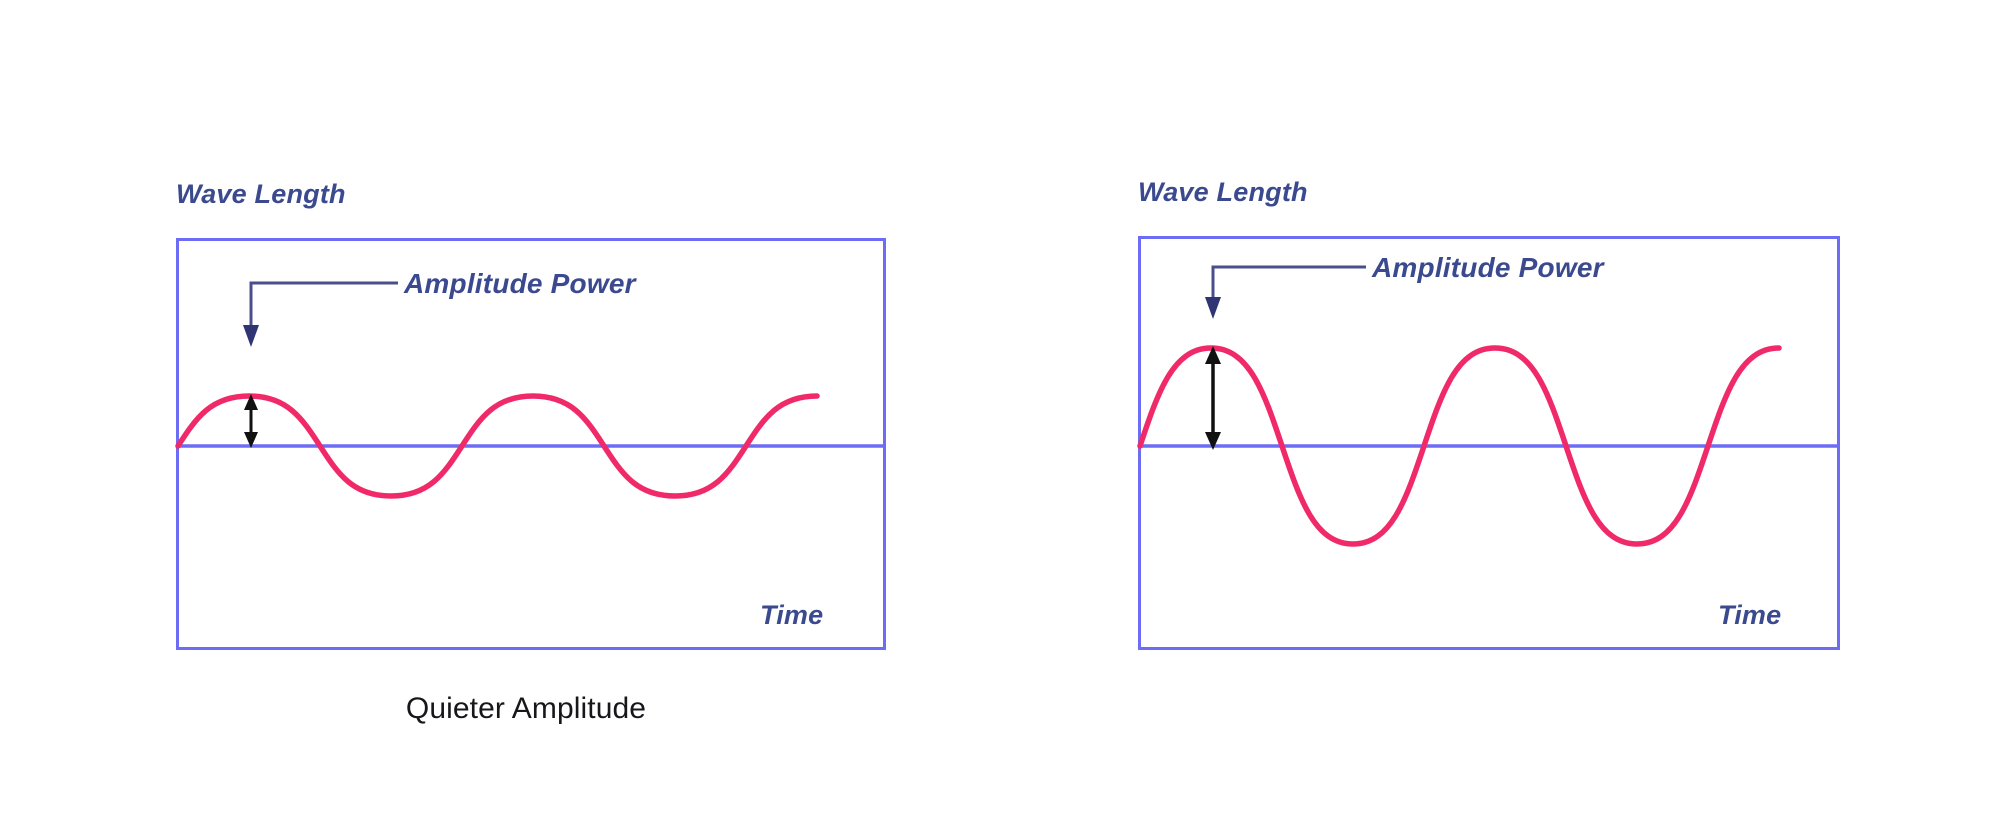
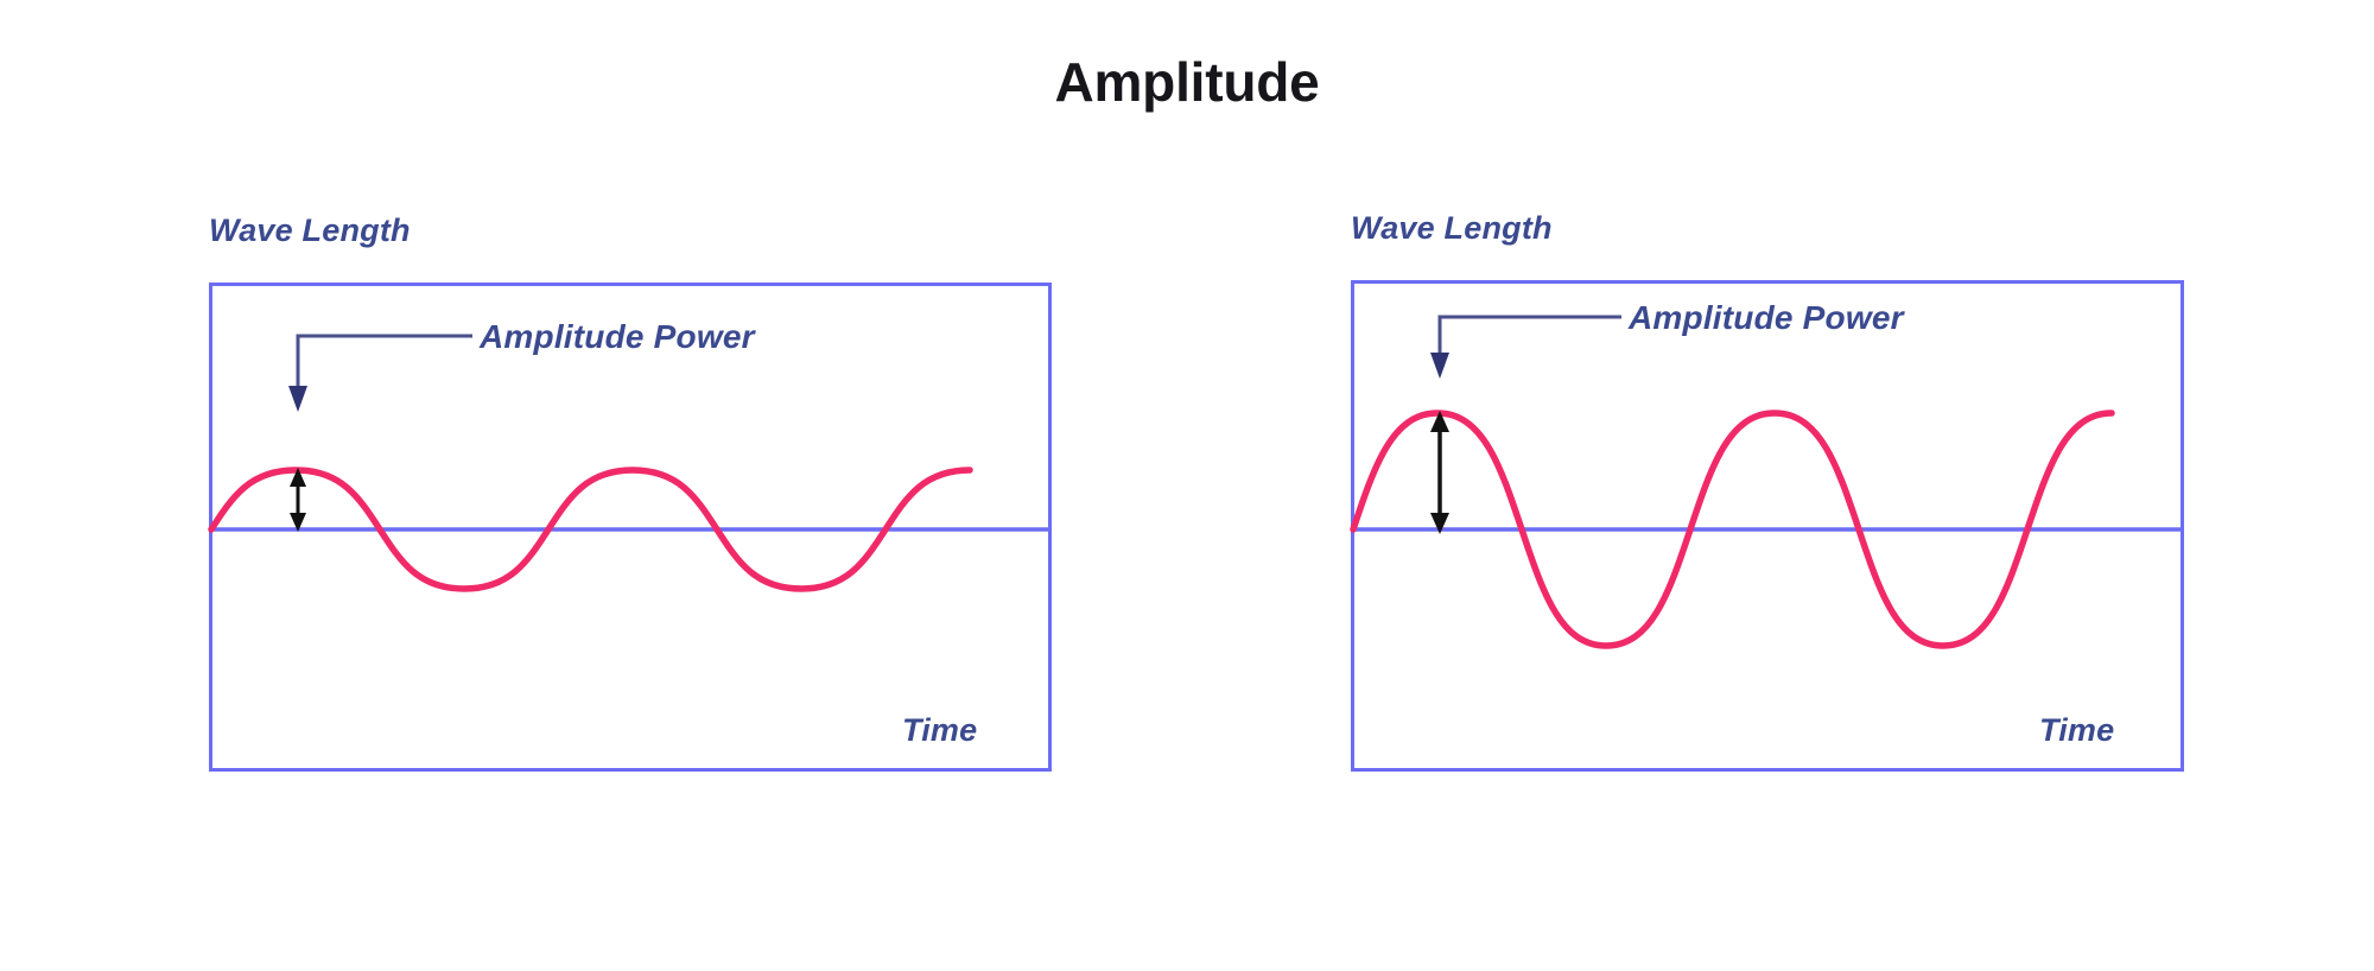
+ Amplitude
  Wave Length
  Amplitude Power
  Time
- Quieter Amplitude
  Wave Length
  Amplitude Power
  Time
